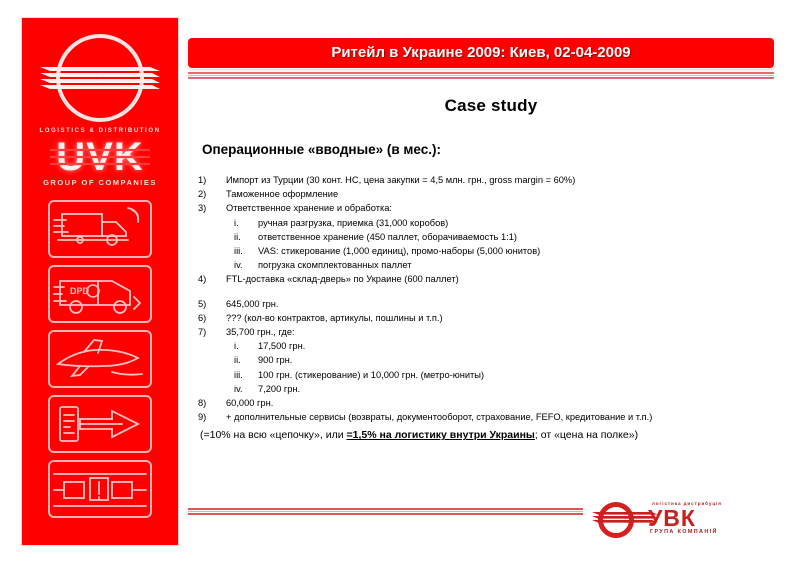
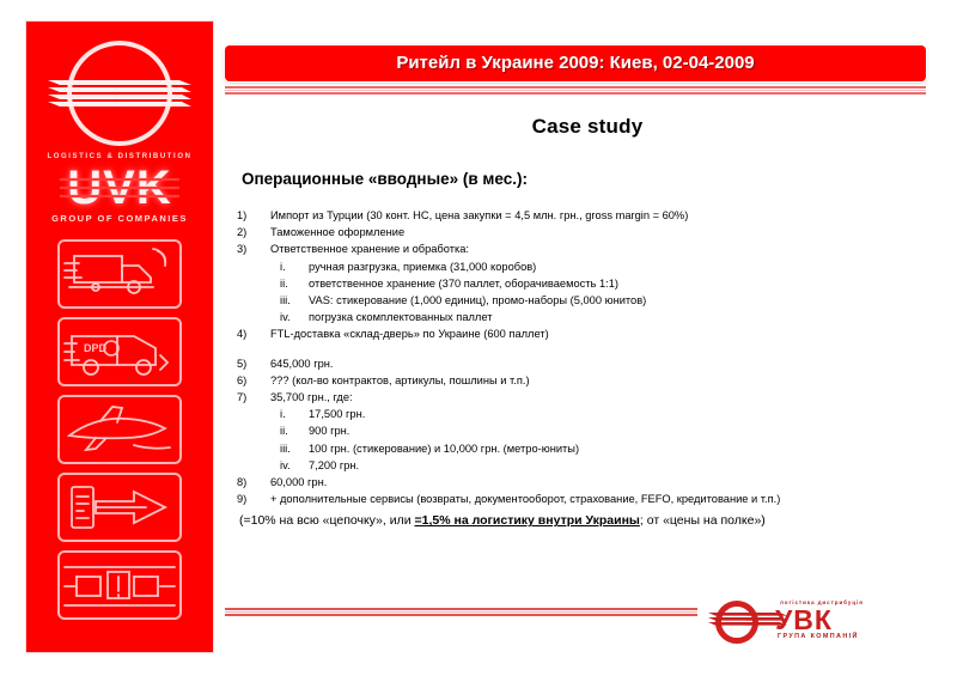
  GROUP OF COMPANIES
  DPD
  Ритейл в Украине 2009: Киев, 02-04-2009
  Case study
  Операционные «вводные» (в мес.):
  1)
  Импорт из Турции (30 конт. HC, цена закупки = 4,5 млн. грн., gross margin = 60%)
  2)
  Таможенное оформление
  3)
  Ответственное хранение и обработка:
  i.
  ручная разгрузка, приемка (31,000 коробов)
  ii.
- ответственное хранение (450 паллет, оборачиваемость 1:1)
+ ответственное хранение (370 паллет, оборачиваемость 1:1)
  iii.
  VAS: стикерование (1,000 единиц), промо-наборы (5,000 юнитов)
  iv.
  погрузка скомплектованных паллет
  4)
  FTL-доставка «склад-дверь» по Украине (600 паллет)
  5)
  645,000 грн.
  6)
  ??? (кол-во контрактов, артикулы, пошлины и т.п.)
  7)
  35,700 грн., где:
  i.
  17,500 грн.
  ii.
  900 грн.
  iii.
  100 грн. (стикерование) и 10,000 грн. (метро-юниты)
  iv.
  7,200 грн.
  8)
  60,000 грн.
  9)
  + дополнительные сервисы (возвраты, документооборот, страхование, FEFO, кредитование и т.п.)
- (=10% на всю «цепочку», или =1,5% на логистику внутри Украины; от «цена на полке»)
+ (=10% на всю «цепочку», или =1,5% на логистику внутри Украины; от «цены на полке»)
  УВК
